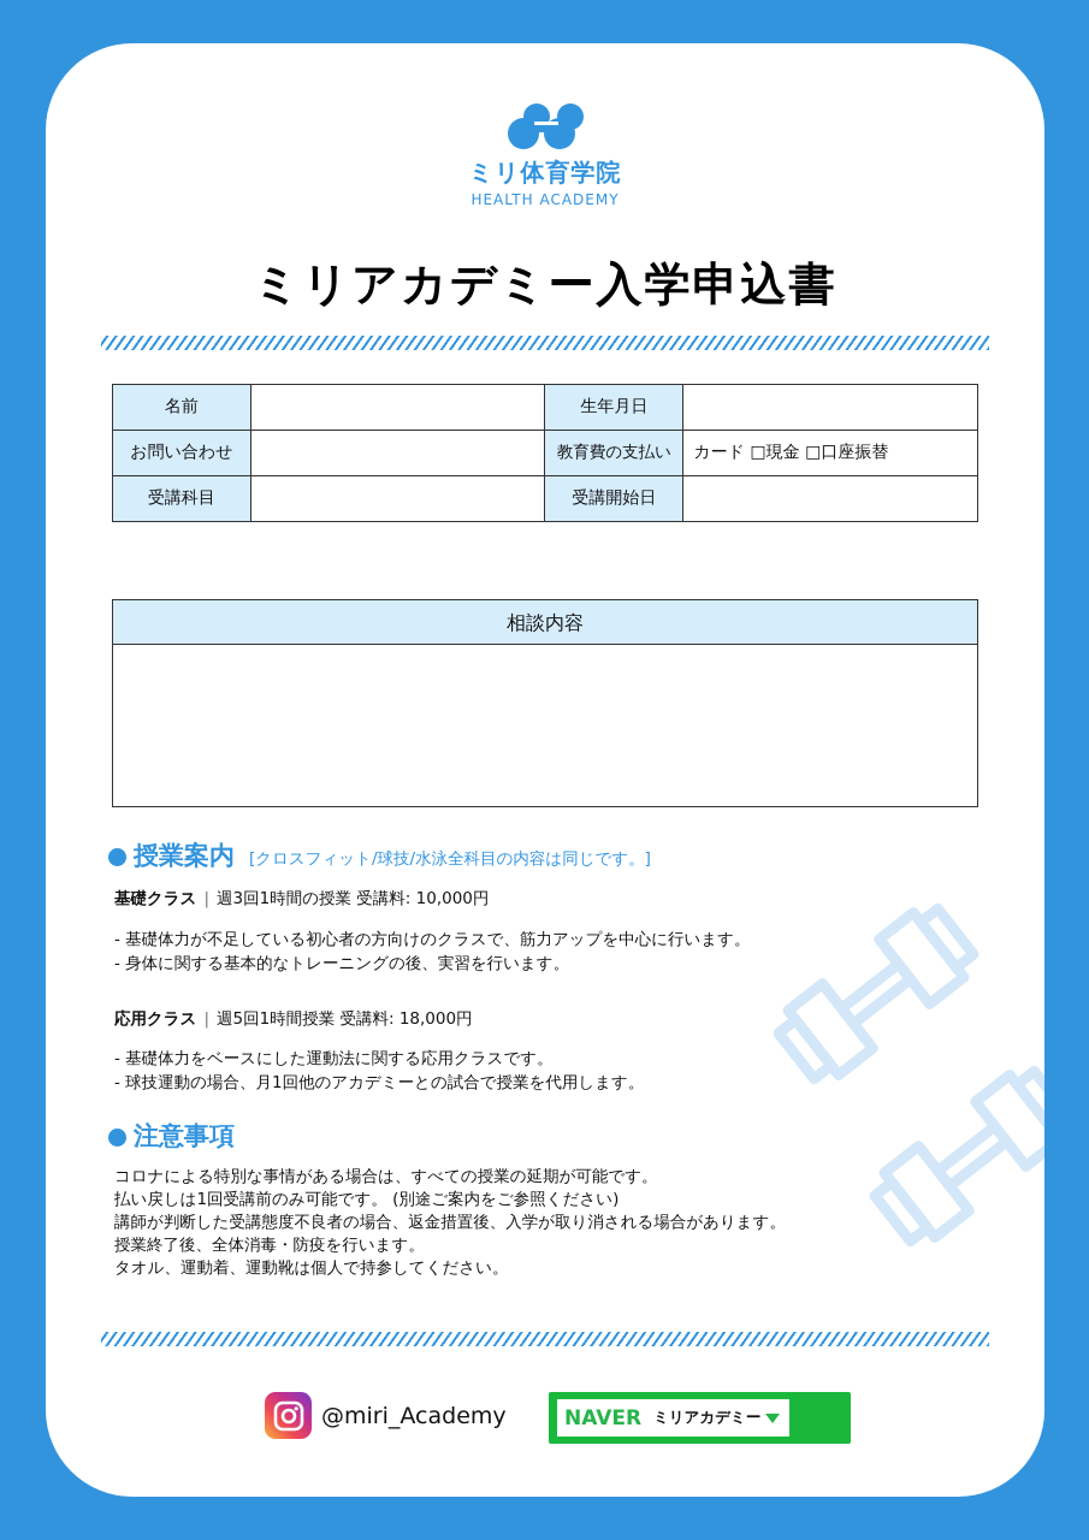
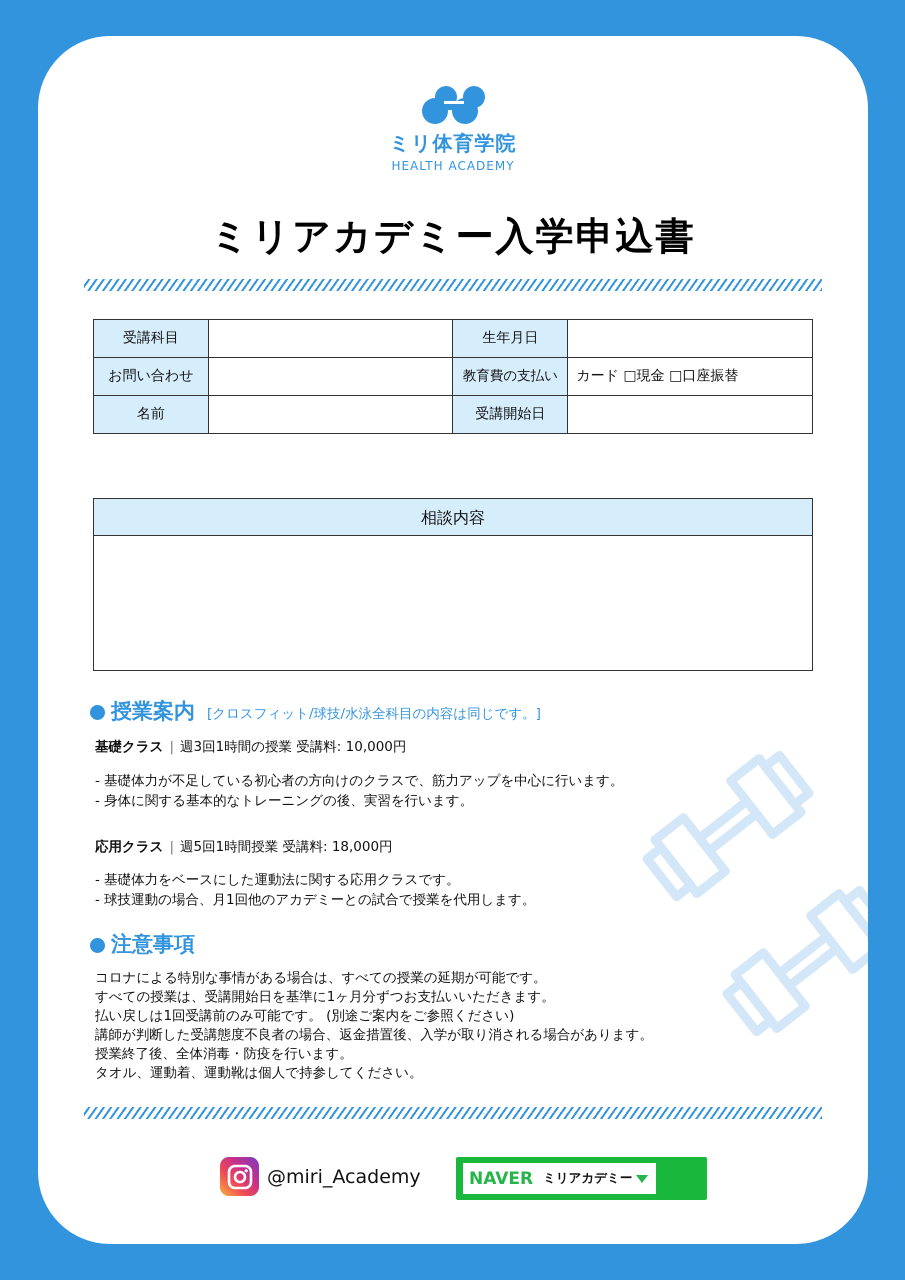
  ミリ体育学院
  HEALTH ACADEMY
  ミリアカデミー入学申込書
- 名前		生年月日
+ 受講科目		生年月日
  お問い合わせ		教育費の支払い	カード □現金 □口座振替
- 受講科目		受講開始日
+ 名前		受講開始日
  相談内容
  授業案内
  [クロスフィット/球技/水泳全科目の内容は同じです。]
  基礎クラス | 週3回1時間の授業 受講料: 10,000円
  - 基礎体力が不足している初心者の方向けのクラスで、筋力アップを中心に行います。
  - 身体に関する基本的なトレーニングの後、実習を行います。
  応用クラス | 週5回1時間授業 受講料: 18,000円
  - 基礎体力をベースにした運動法に関する応用クラスです。
  - 球技運動の場合、月1回他のアカデミーとの試合で授業を代用します。
  注意事項
  コロナによる特別な事情がある場合は、すべての授業の延期が可能です。
+ すべての授業は、受講開始日を基準に1ヶ月分ずつお支払いいただきます。
  払い戻しは1回受講前のみ可能です。 (別途ご案内をご参照ください)
  講師が判断した受講態度不良者の場合、返金措置後、入学が取り消される場合があります。
  授業終了後、全体消毒・防疫を行います。
  タオル、運動着、運動靴は個人で持参してください。
  @miri_Academy
  NAVER
  ミリアカデミー
